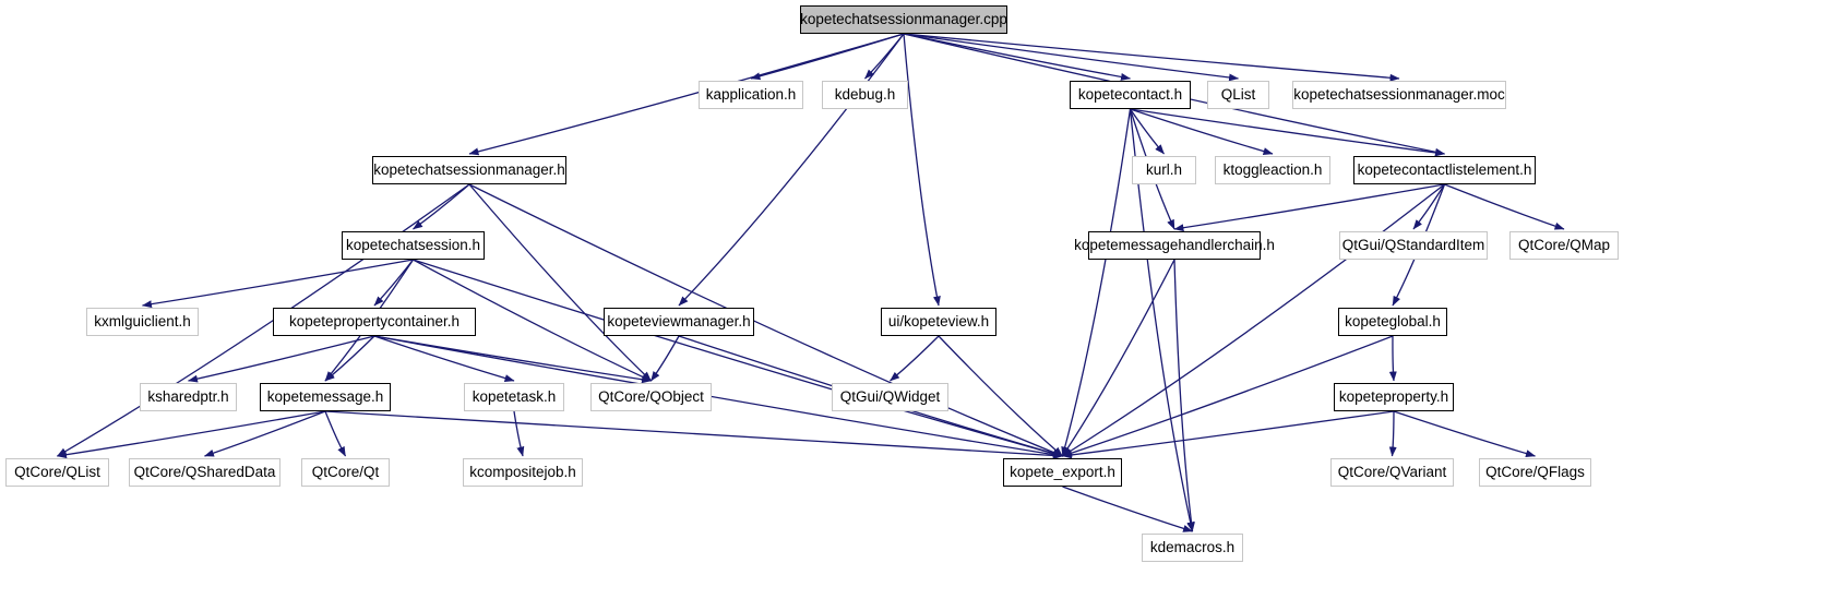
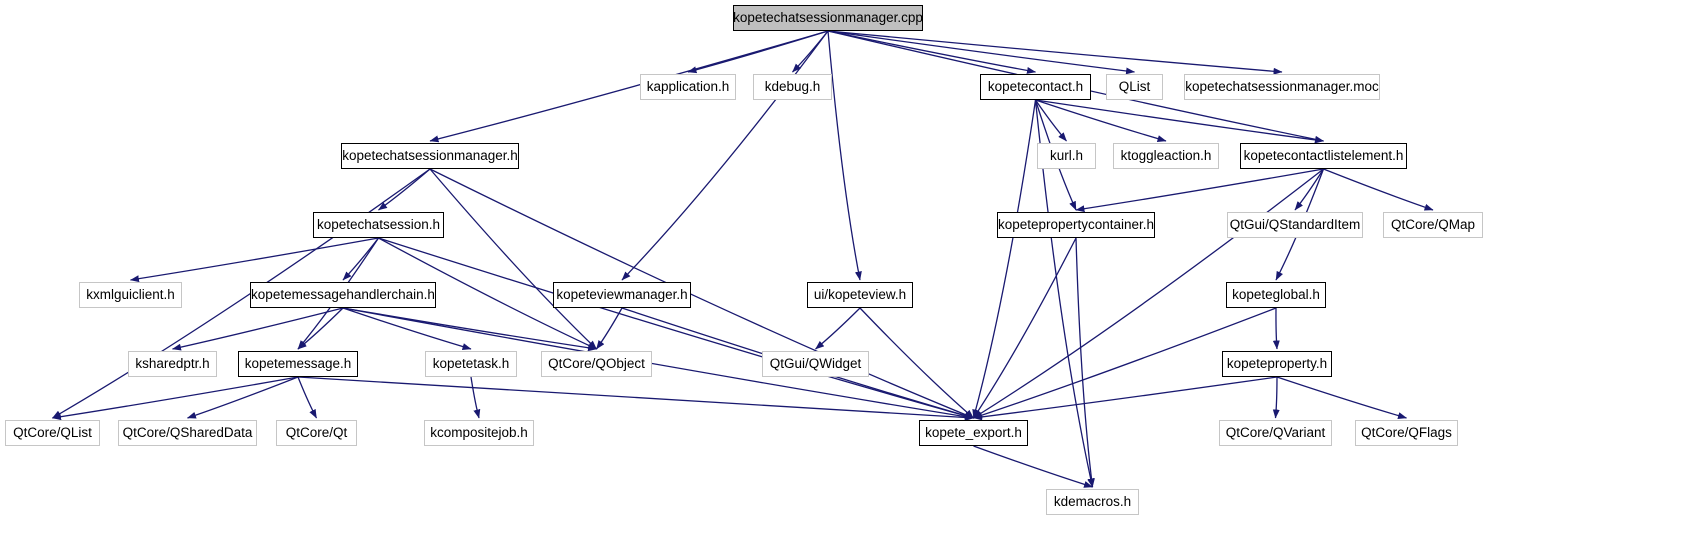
  kopetechatsessionmanager.cpp
  kapplication.h
  kdebug.h
  kopetecontact.h
  QList
  kopetechatsessionmanager.moc
  kopetechatsessionmanager.h
  kurl.h
  ktoggleaction.h
  kopetecontactlistelement.h
  kopetechatsession.h
- kopetemessagehandlerchain.h
+ kopetepropertycontainer.h
  QtGui/QStandardItem
  QtCore/QMap
  kxmlguiclient.h
- kopetepropertycontainer.h
+ kopetemessagehandlerchain.h
  kopeteviewmanager.h
  ui/kopeteview.h
  kopeteglobal.h
  ksharedptr.h
  kopetemessage.h
  kopetetask.h
  QtCore/QObject
  QtGui/QWidget
  kopeteproperty.h
  QtCore/QList
  QtCore/QSharedData
  QtCore/Qt
  kcompositejob.h
  kopete_export.h
  QtCore/QVariant
  QtCore/QFlags
  kdemacros.h
